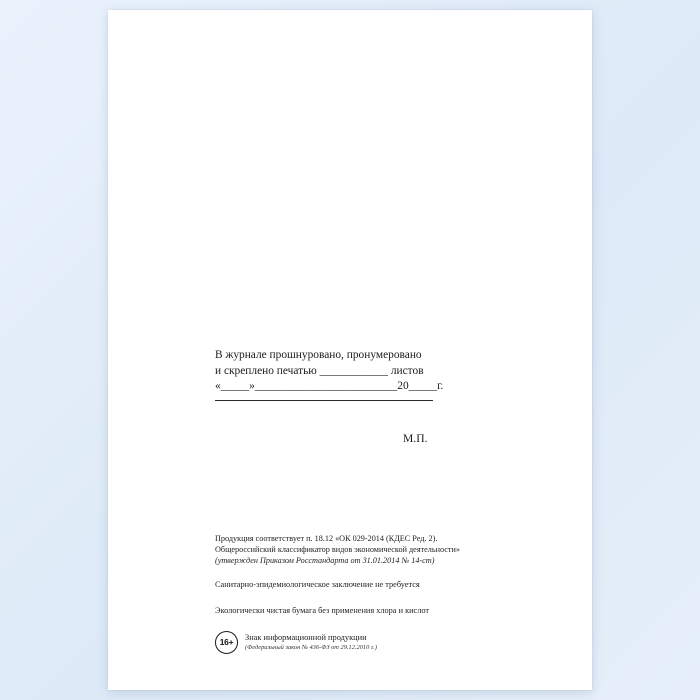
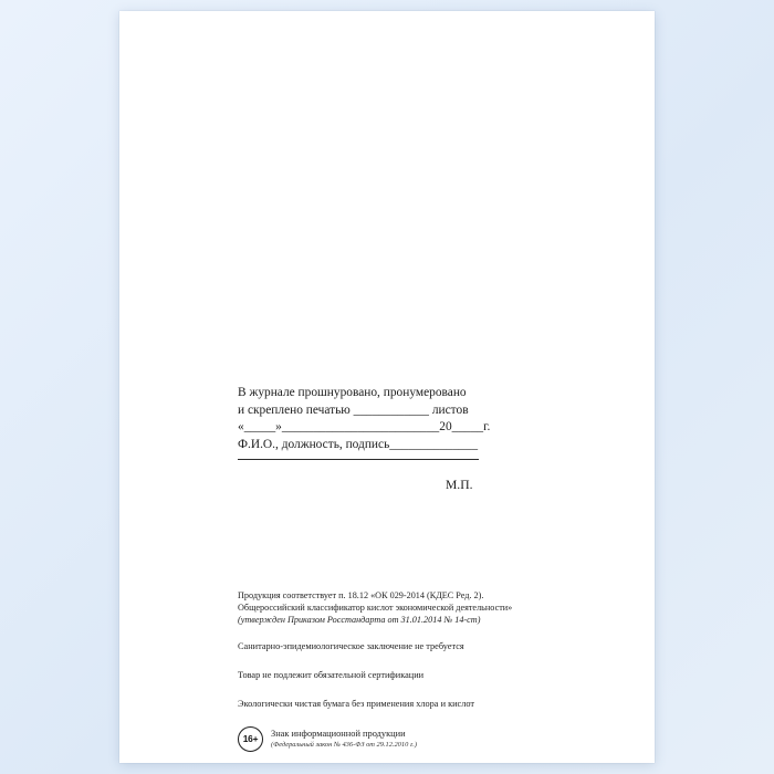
  В журнале прошнуровано, пронумеровано
  и скреплено печатью ____________ листов
  «_____»_________________________20_____г.
+ Ф.И.О., должность, подпись______________
  М.П.
  Продукция соответствует п. 18.12 «ОК 029-2014 (КДЕС Ред. 2).
- Общероссийский классификатор видов экономической деятельности»
+ Общероссийский классификатор кислот экономической деятельности»
  (утвержден Приказом Росстандарта от 31.01.2014 № 14-ст)
  Санитарно-эпидемиологическое заключение не требуется
+ Товар не подлежит обязательной сертификации
  Экологически чистая бумага без применения хлора и кислот
  16+
  Знак информационной продукции
